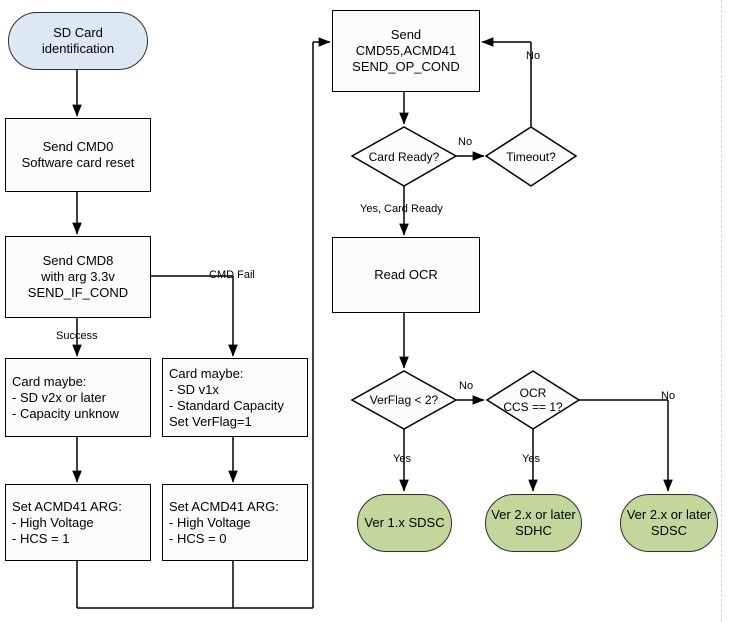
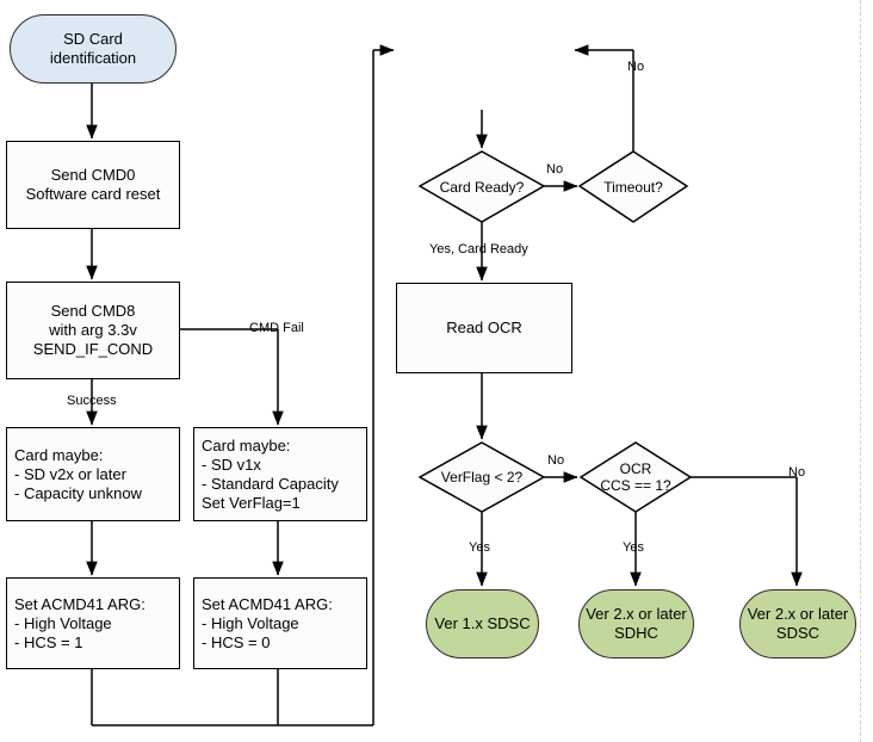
  SD Card
  identification
  Send CMD0
  Software card reset
  Send CMD8
  with arg 3.3v
  SEND_IF_COND
  Card maybe:
  - SD v2x or later
  - Capacity unknow
  Card maybe:
  - SD v1x
  - Standard Capacity
  Set VerFlag=1
  Set ACMD41 ARG:
  - High Voltage
  - HCS = 1
  Set ACMD41 ARG:
  - High Voltage
  - HCS = 0
- Send
- CMD55,ACMD41
- SEND_OP_COND
  Read OCR
  Card Ready?
  Timeout?
  VerFlag < 2?
  OCR
  CCS == 1?
  Ver 1.x SDSC
  Ver 2.x or later
  SDHC
  Ver 2.x or later
  SDSC
  CMD Fail
  Success
  No
  No
  Yes, Card Ready
  No
  Yes
  Yes
  No
